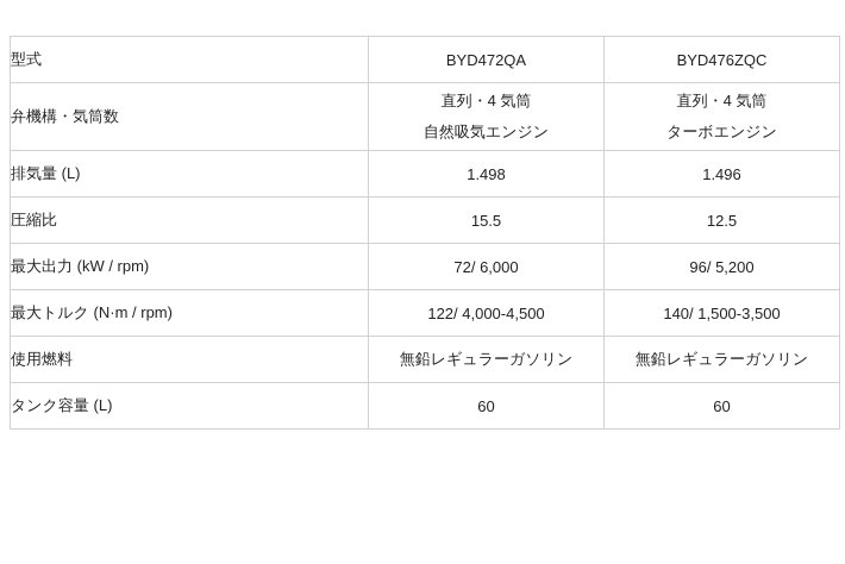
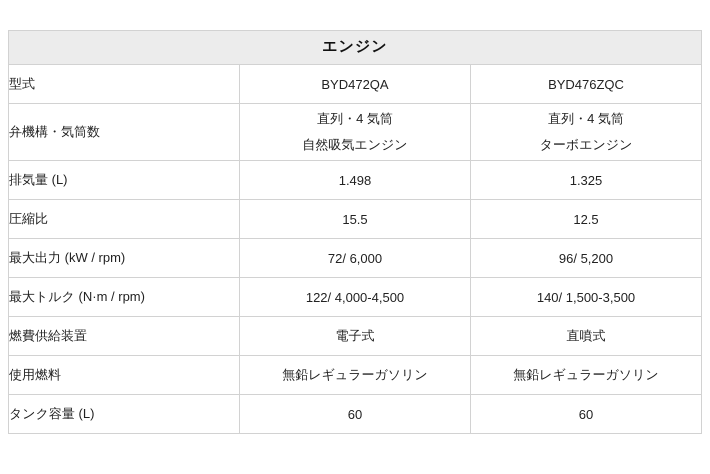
+ エンジン
  型式	BYD472QA	BYD476ZQC
  弁機構・気筒数	直列・4 気筒 自然吸気エンジン	直列・4 気筒 ターボエンジン
- 排気量 (L)	1.498	1.496
+ 排気量 (L)	1.498	1.325
  圧縮比	15.5	12.5
  最大出力 (kW / rpm)	72/ 6,000	96/ 5,200
  最大トルク (N·m / rpm)	122/ 4,000-4,500	140/ 1,500-3,500
+ 燃費供給装置	電子式	直噴式
  使用燃料	無鉛レギュラーガソリン	無鉛レギュラーガソリン
  タンク容量 (L)	60	60
